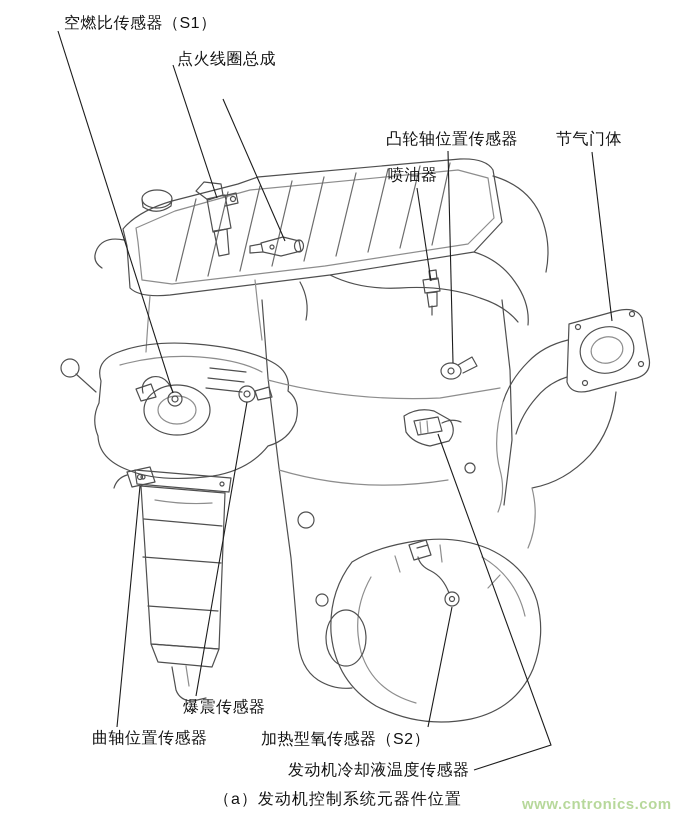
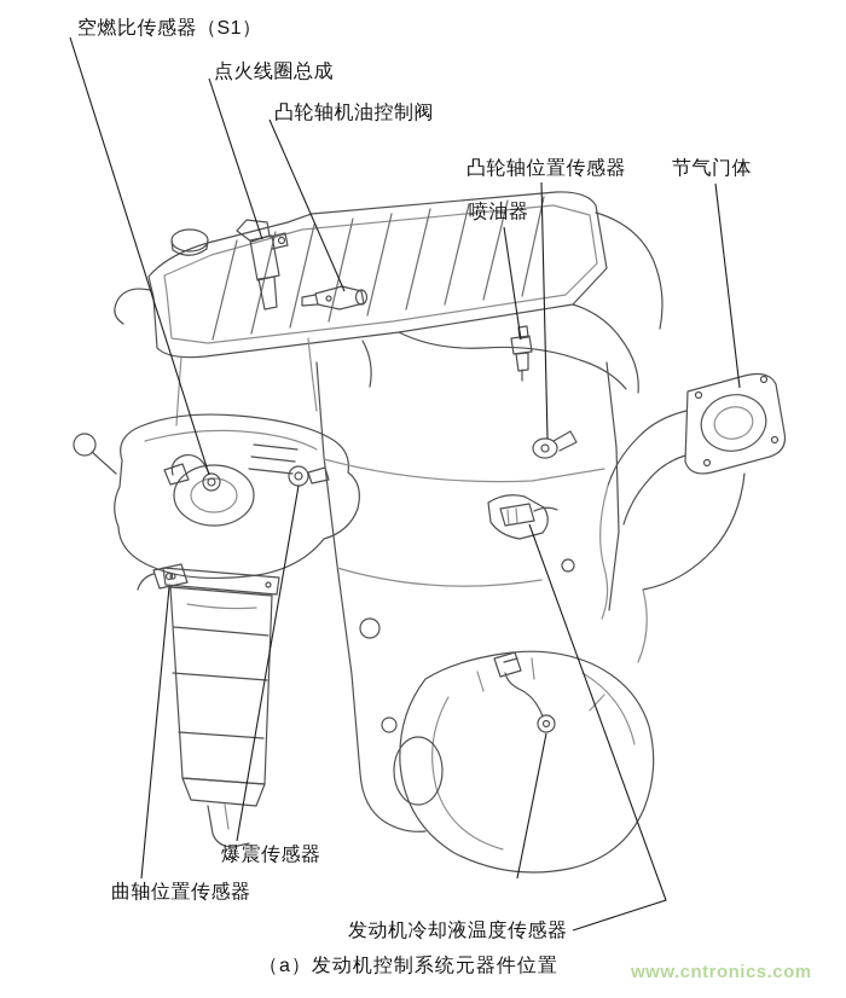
  空燃比传感器（S1）
  点火线圈总成
+ 凸轮轴机油控制阀
  凸轮轴位置传感器
  喷油器
  节气门体
  爆震传感器
  曲轴位置传感器
- 加热型氧传感器（S2）
  发动机冷却液温度传感器
  （a）发动机控制系统元器件位置
  www.cntronics.com
